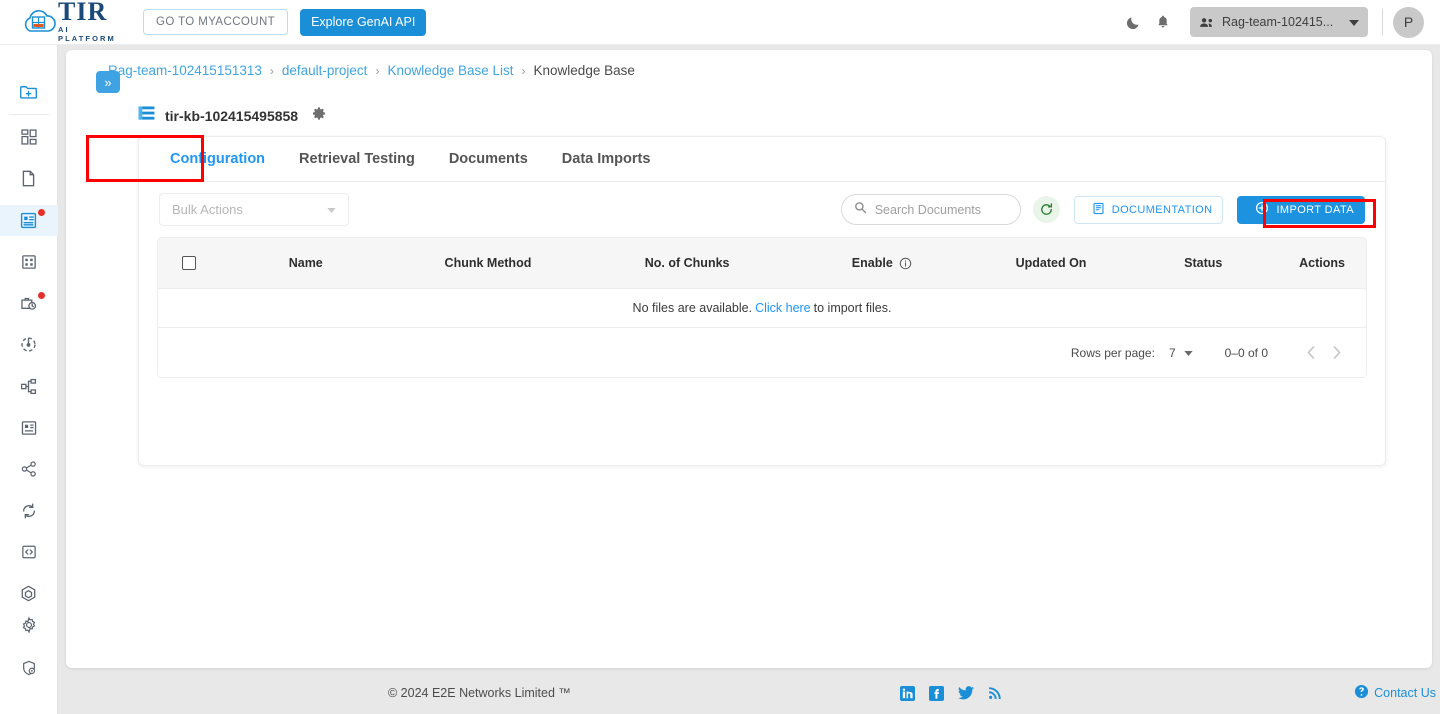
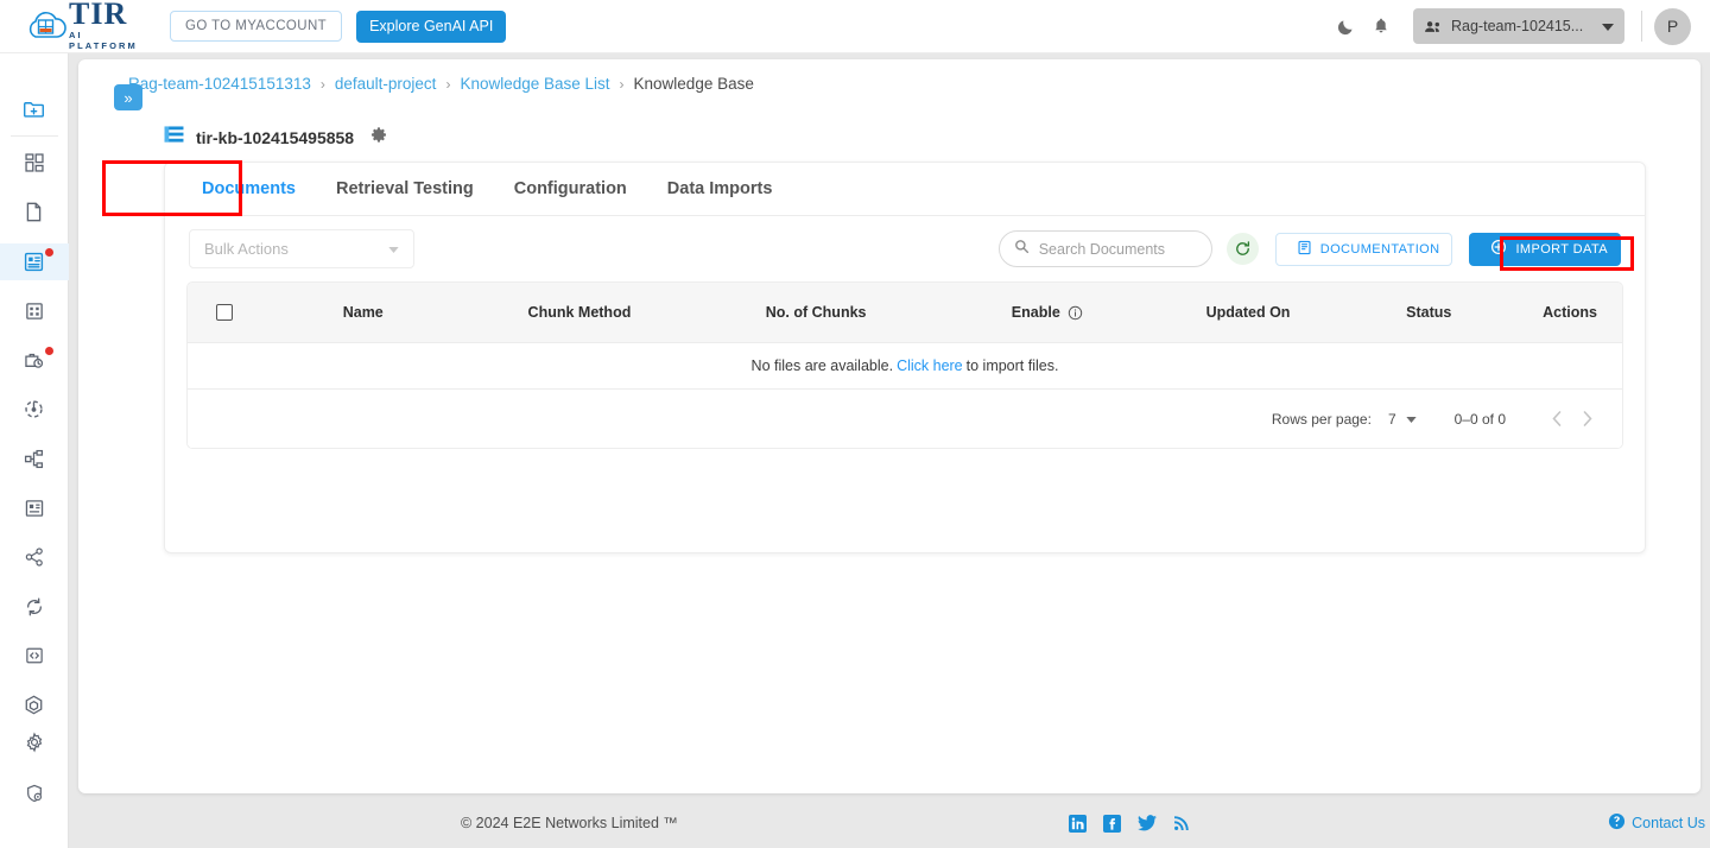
  TIR
  AI PLATFORM
  GO TO MYACCOUNT
  Explore GenAI API
  Rag-team-102415...
  P
  »
  ag-team-102415151313
  ›
  default-project
  ›
  Knowledge Base List
  ›
  Knowledge Base
  tir-kb-102415495858
- Configuration
+ Documents
  Retrieval Testing
- Documents
+ Configuration
  Data Imports
  Bulk Actions
  Search Documents
  DOCUMENTATION
  IMPORT DATA
  Name
  Chunk Method
  No. of Chunks
  Enable
  Updated On
  Status
  Actions
  No files are available.
  Click here
  to import files.
  Rows per page:
  7
  0–0 of 0
  © 2024 E2E Networks Limited ™
  Contact Us
